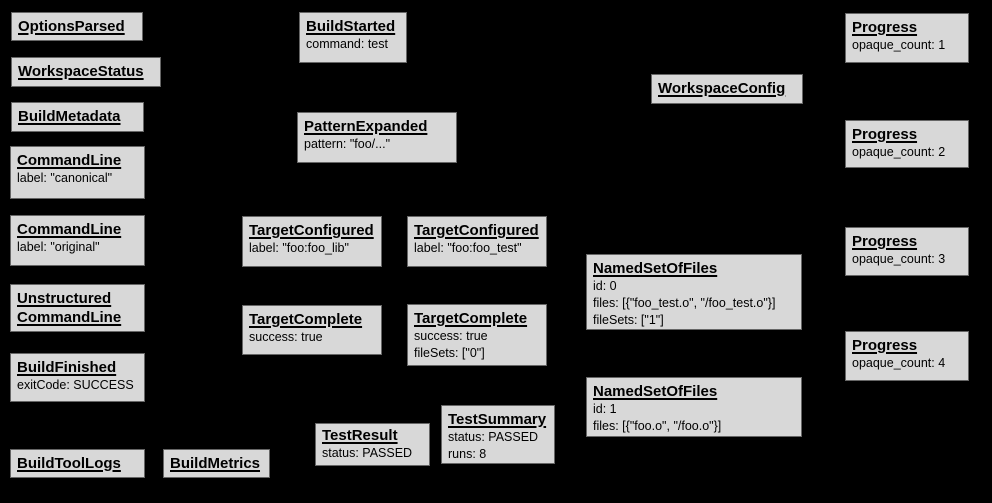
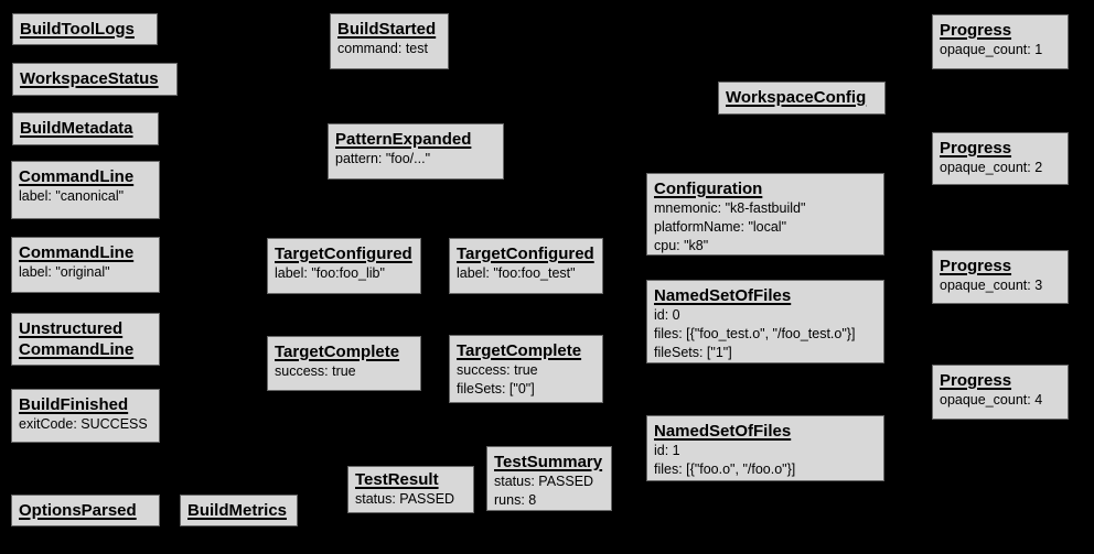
- OptionsParsed
+ BuildToolLogs
  WorkspaceStatus
  BuildMetadata
  CommandLine
  label: "canonical"
  CommandLine
  label: "original"
  Unstructured CommandLine
  BuildFinished
  exitCode: SUCCESS
- BuildToolLogs
+ OptionsParsed
  BuildMetrics
  BuildStarted
  command: test
  PatternExpanded
  pattern: "foo/..."
  TargetConfigured
  label: "foo:foo_lib"
  TargetConfigured
  label: "foo:foo_test"
  TargetComplete
  success: true
  TargetComplete
  success: true
  fileSets: ["0"]
  TestResult
  status: PASSED
  TestSummary
  status: PASSED
  runs: 8
  WorkspaceConfig
+ Configuration
+ mnemonic: "k8-fastbuild"
+ platformName: "local"
+ cpu: "k8"
  NamedSetOfFiles
  id: 0
  files: [{"foo_test.o", "/foo_test.o"}]
  fileSets: ["1"]
  NamedSetOfFiles
  id: 1
  files: [{"foo.o", "/foo.o"}]
  Progress
  opaque_count: 1
  Progress
  opaque_count: 2
  Progress
  opaque_count: 3
  Progress
  opaque_count: 4
